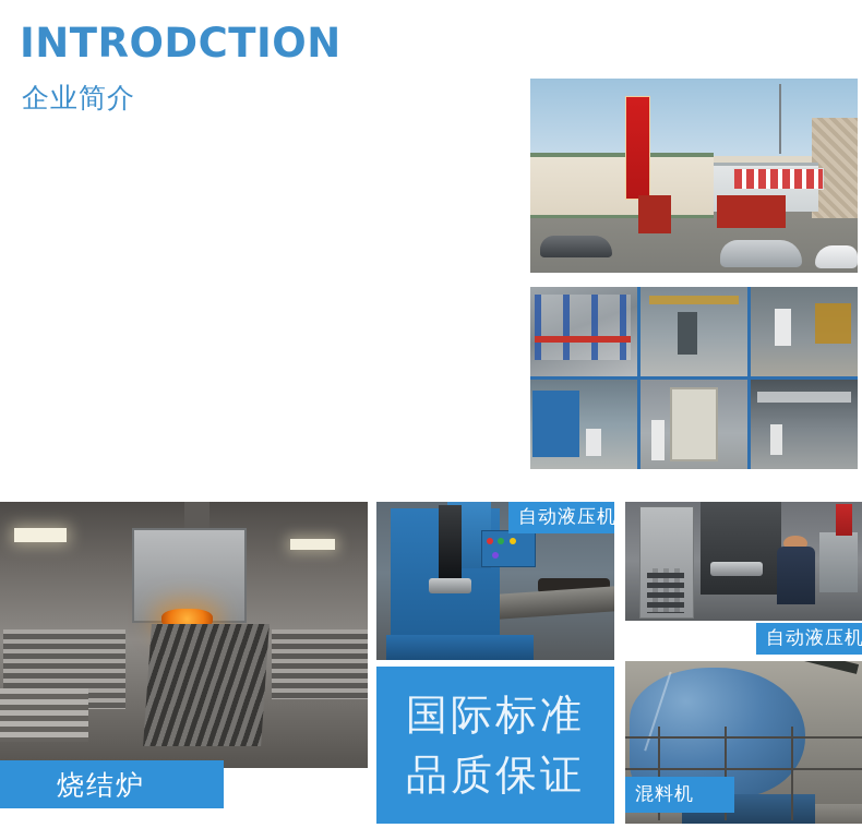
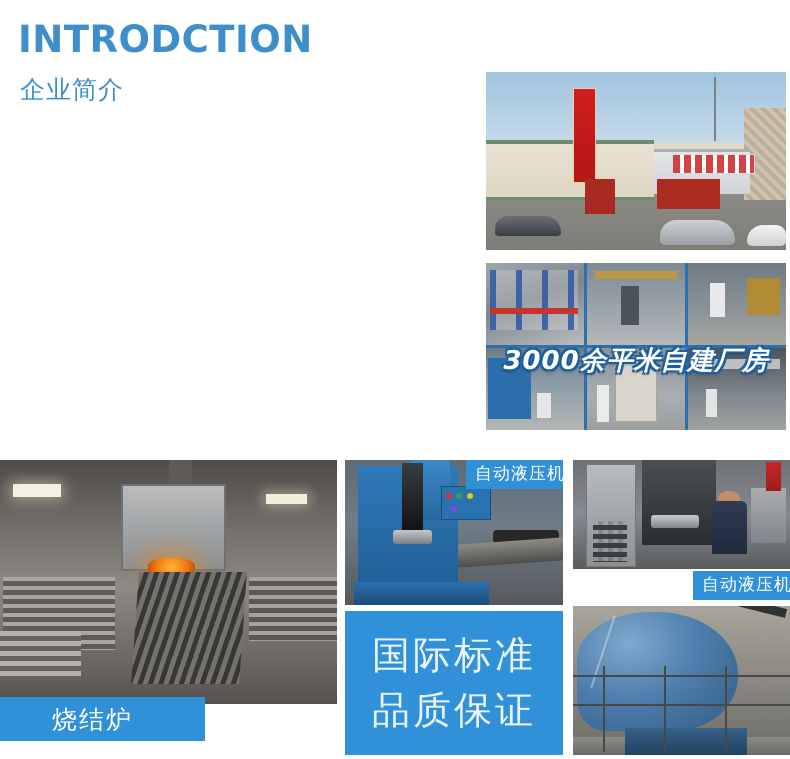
  INTRODCTION
  企业简介
+ 3000余平米自建厂房
  烧结炉
  自动液压机
  国际标准
  品质保证
  自动液压机
- 混料机
